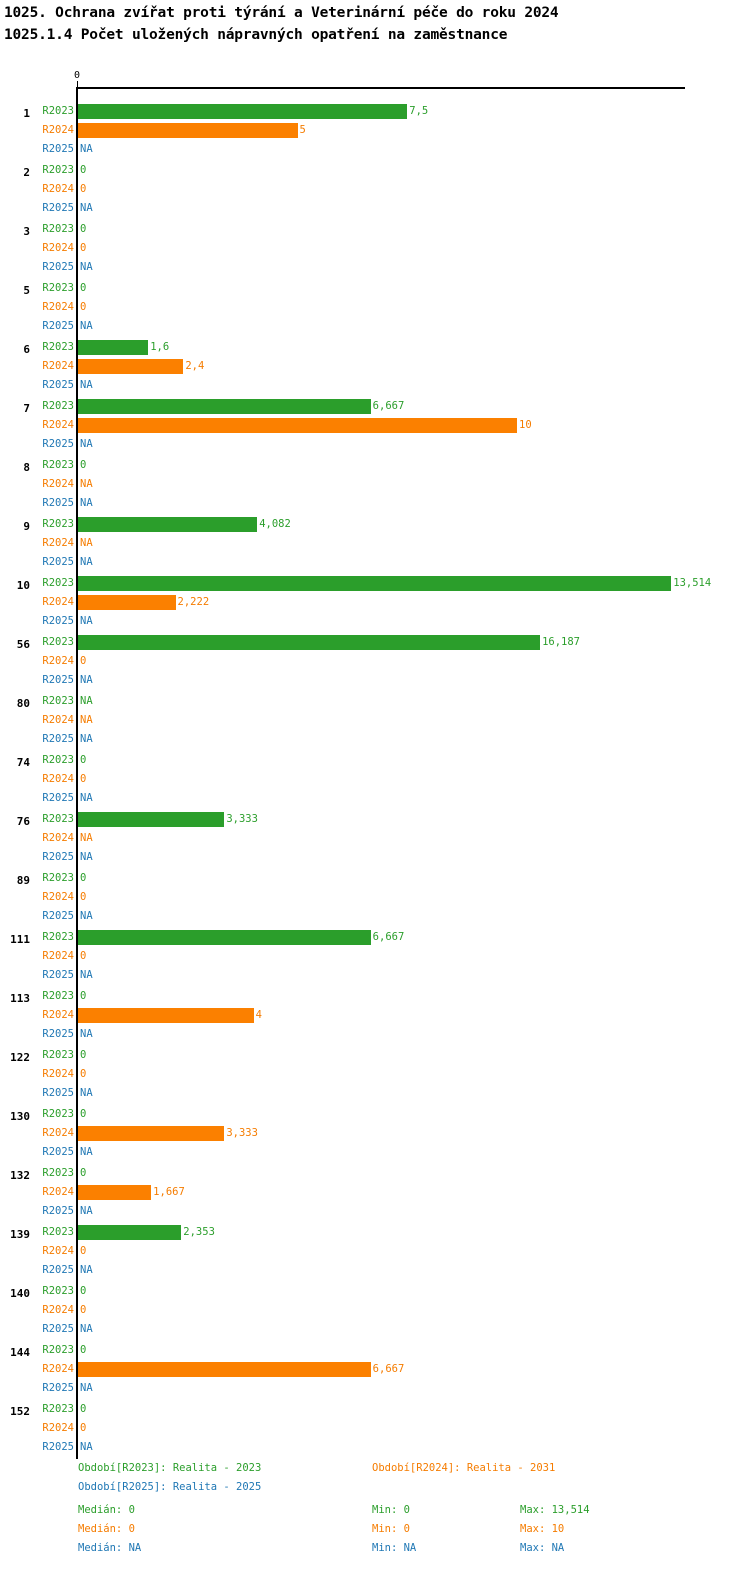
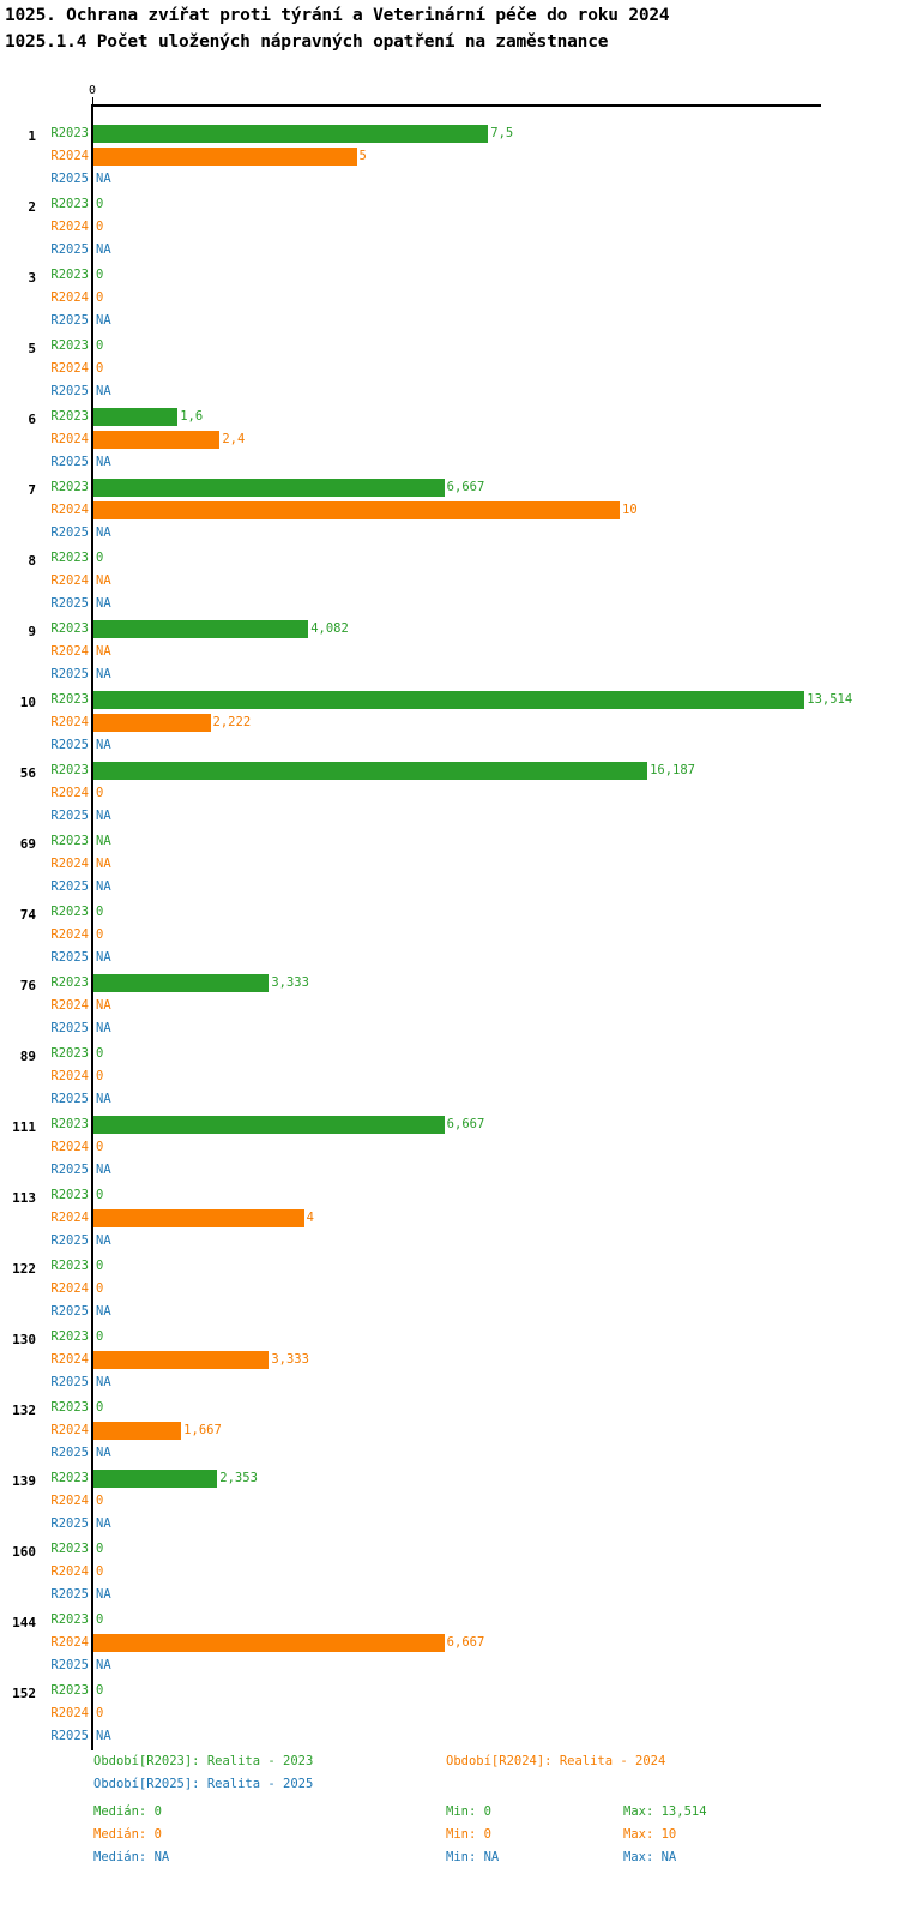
  1025. Ochrana zvířat proti týrání a Veterinární péče do roku 2024
  1025.1.4 Počet uložených nápravných opatření na zaměstnance
  0
  1
  R2023
  7,5
  R2024
  5
  R2025
  NA
  2
  R2023
  0
  R2024
  0
  R2025
  NA
  3
  R2023
  0
  R2024
  0
  R2025
  NA
  5
  R2023
  0
  R2024
  0
  R2025
  NA
  6
  R2023
  1,6
  R2024
  2,4
  R2025
  NA
  7
  R2023
  6,667
  R2024
  10
  R2025
  NA
  8
  R2023
  0
  R2024
  NA
  R2025
  NA
  9
  R2023
  4,082
  R2024
  NA
  R2025
  NA
  10
  R2023
  13,514
  R2024
  2,222
  R2025
  NA
  56
  R2023
  16,187
  R2024
  0
  R2025
  NA
- 80
+ 69
  R2023
  NA
  R2024
  NA
  R2025
  NA
  74
  R2023
  0
  R2024
  0
  R2025
  NA
  76
  R2023
  3,333
  R2024
  NA
  R2025
  NA
  89
  R2023
  0
  R2024
  0
  R2025
  NA
  111
  R2023
  6,667
  R2024
  0
  R2025
  NA
  113
  R2023
  0
  R2024
  4
  R2025
  NA
  122
  R2023
  0
  R2024
  0
  R2025
  NA
  130
  R2023
  0
  R2024
  3,333
  R2025
  NA
  132
  R2023
  0
  R2024
  1,667
  R2025
  NA
  139
  R2023
  2,353
  R2024
  0
  R2025
  NA
- 140
+ 160
  R2023
  0
  R2024
  0
  R2025
  NA
  144
  R2023
  0
  R2024
  6,667
  R2025
  NA
  152
  R2023
  0
  R2024
  0
  R2025
  NA
  Období[R2023]: Realita - 2023
- Období[R2024]: Realita - 2031
+ Období[R2024]: Realita - 2024
  Období[R2025]: Realita - 2025
  Medián: 0
  Min: 0
  Max: 13,514
  Medián: 0
  Min: 0
  Max: 10
  Medián: NA
  Min: NA
  Max: NA
